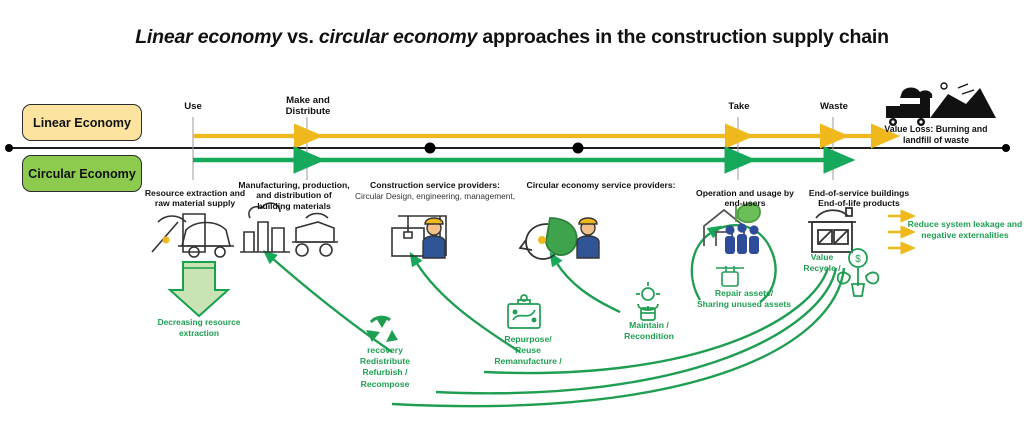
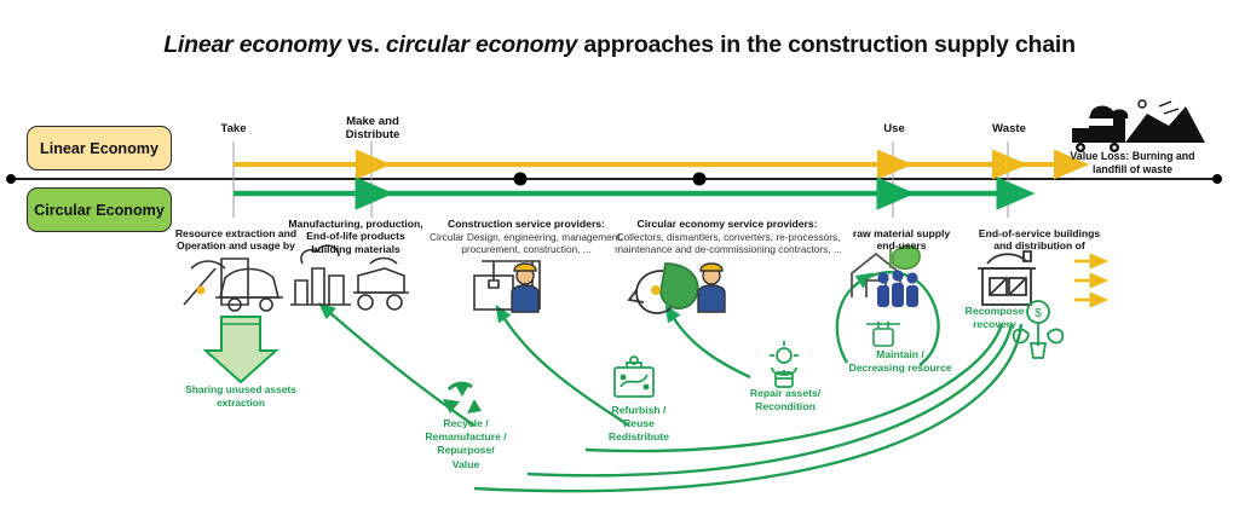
  Linear economy vs. circular economy approaches in the construction supply chain
  $
  Linear Economy
  Circular Economy
- Use
+ Take
  Make and
  Distribute
- Take
+ Use
  Waste
  Value Loss: Burning and
  landfill of waste
  Resource extraction and
- raw material supply
+ Operation and usage by
  Manufacturing, production,
- and distribution of
+ End-of-life products
  building materials
  Construction service providers:
  Circular Design, engineering, management,
+ procurement, construction, ...
  Circular economy service providers:
+ Collectors, dismantlers, converters, re-processors,
+ maintenance and de-commissioning contractors, ...
- Operation and usage by
+ raw material supply
  end-users
  End-of-service buildings
- End-of-life products
+ and distribution of
- Decreasing resource
+ Sharing unused assets
  extraction
- recovery
+ Recycle /
- Redistribute
+ Remanufacture /
- Refurbish /
+ Repurpose/
- Recompose
+ Value
- Repurpose/
+ Refurbish /
  Reuse
- Remanufacture /
+ Redistribute
- Maintain /
+ Repair assets/
  Recondition
- Repair assets/
+ Maintain /
- Sharing unused assets
+ Decreasing resource
- Value
+ Recompose
- Recycle /
+ recovery
- Reduce system leakage and
- negative externalities
